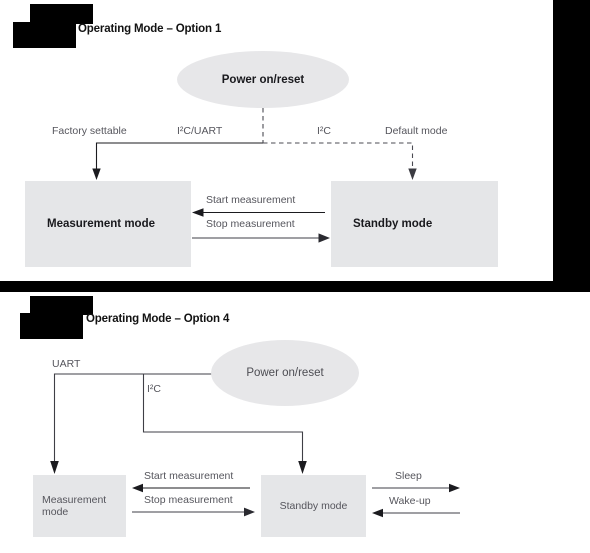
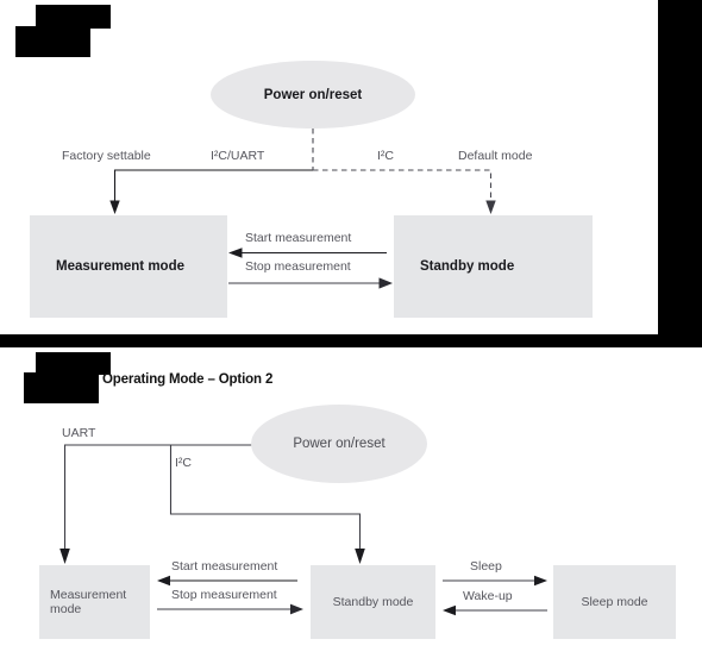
- Operating Mode – Option 1
  Power on/reset
  Factory settable
  I²C/UART
  I²C
  Default mode
  Measurement mode
  Standby mode
  Start measurement
  Stop measurement
- Operating Mode – Option 4
+ Operating Mode – Option 2
  Power on/reset
  UART
  I²C
  Measurement mode
  Standby mode
+ Sleep mode
  Start measurement
  Stop measurement
  Sleep
  Wake-up
